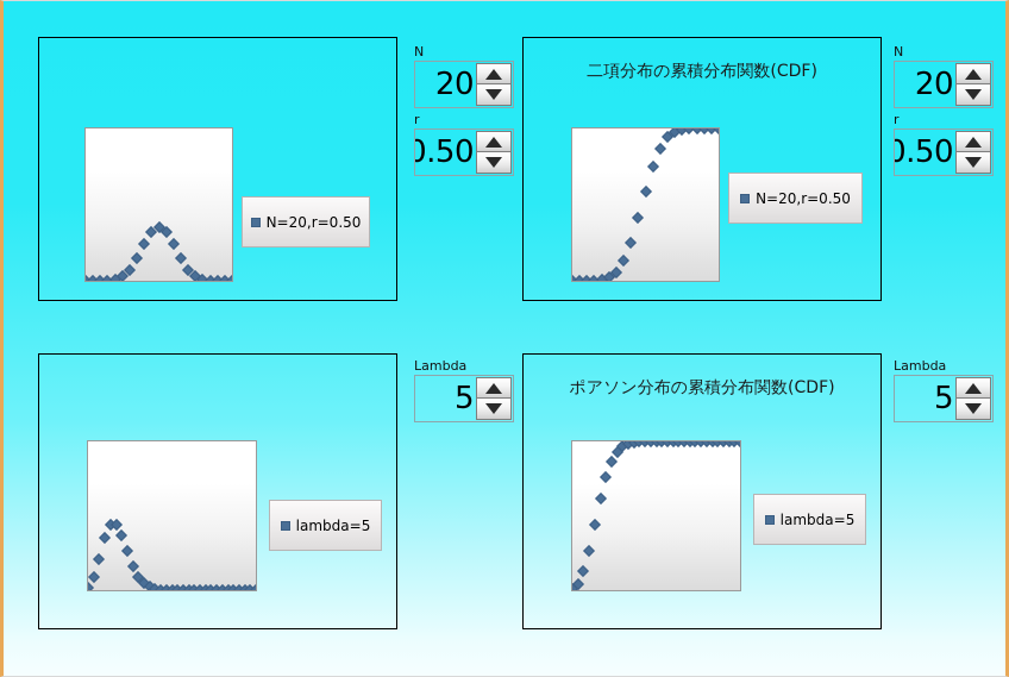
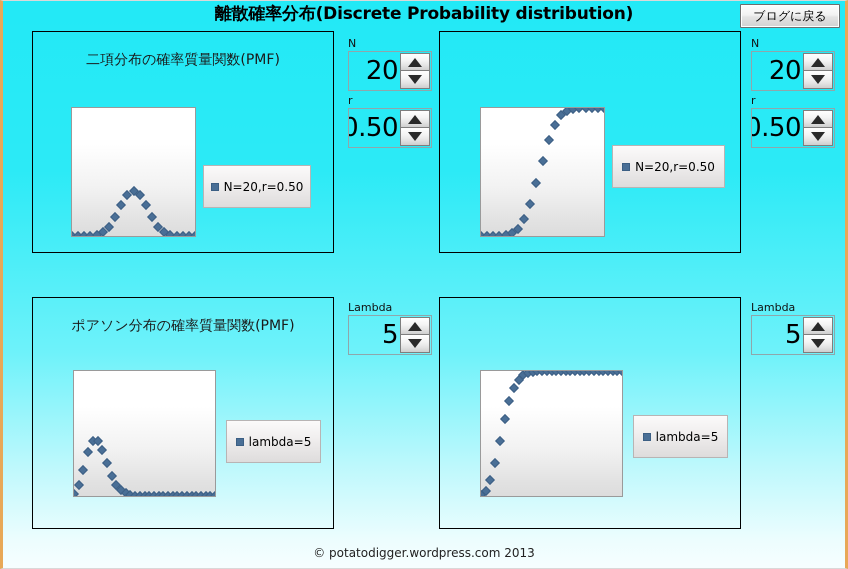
+ 離散確率分布(Discrete Probability distribution)
+ ブログに戻る
+ 二項分布の確率質量関数(PMF)
  N=20,r=0.50
- 二項分布の累積分布関数(CDF)
  N=20,r=0.50
+ ポアソン分布の確率質量関数(PMF)
  lambda=5
- ポアソン分布の累積分布関数(CDF)
  lambda=5
  N
  20
  r
  0.50
  N
  20
  r
  0.50
  Lambda
  5
  Lambda
  5
+ © potatodigger.wordpress.com 2013
